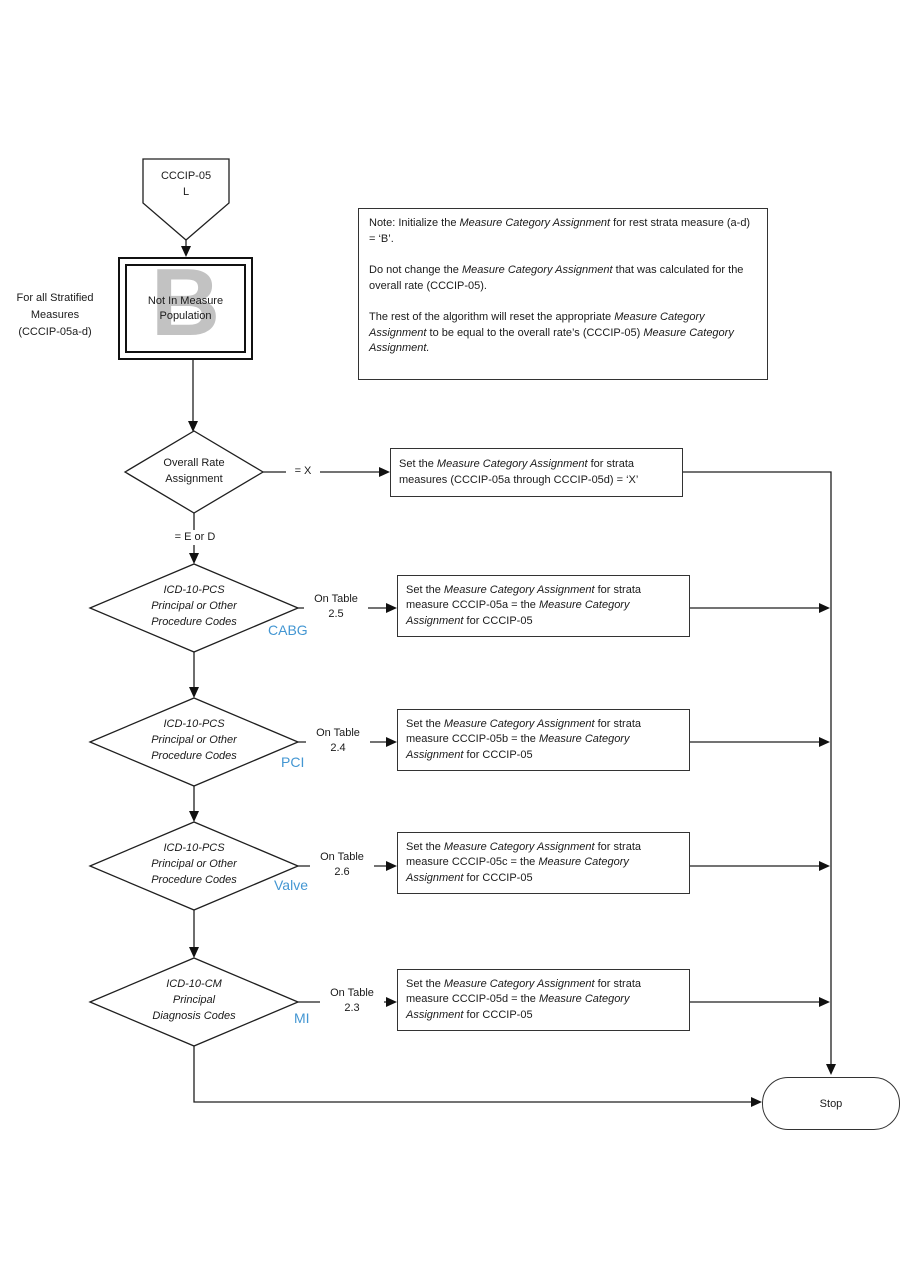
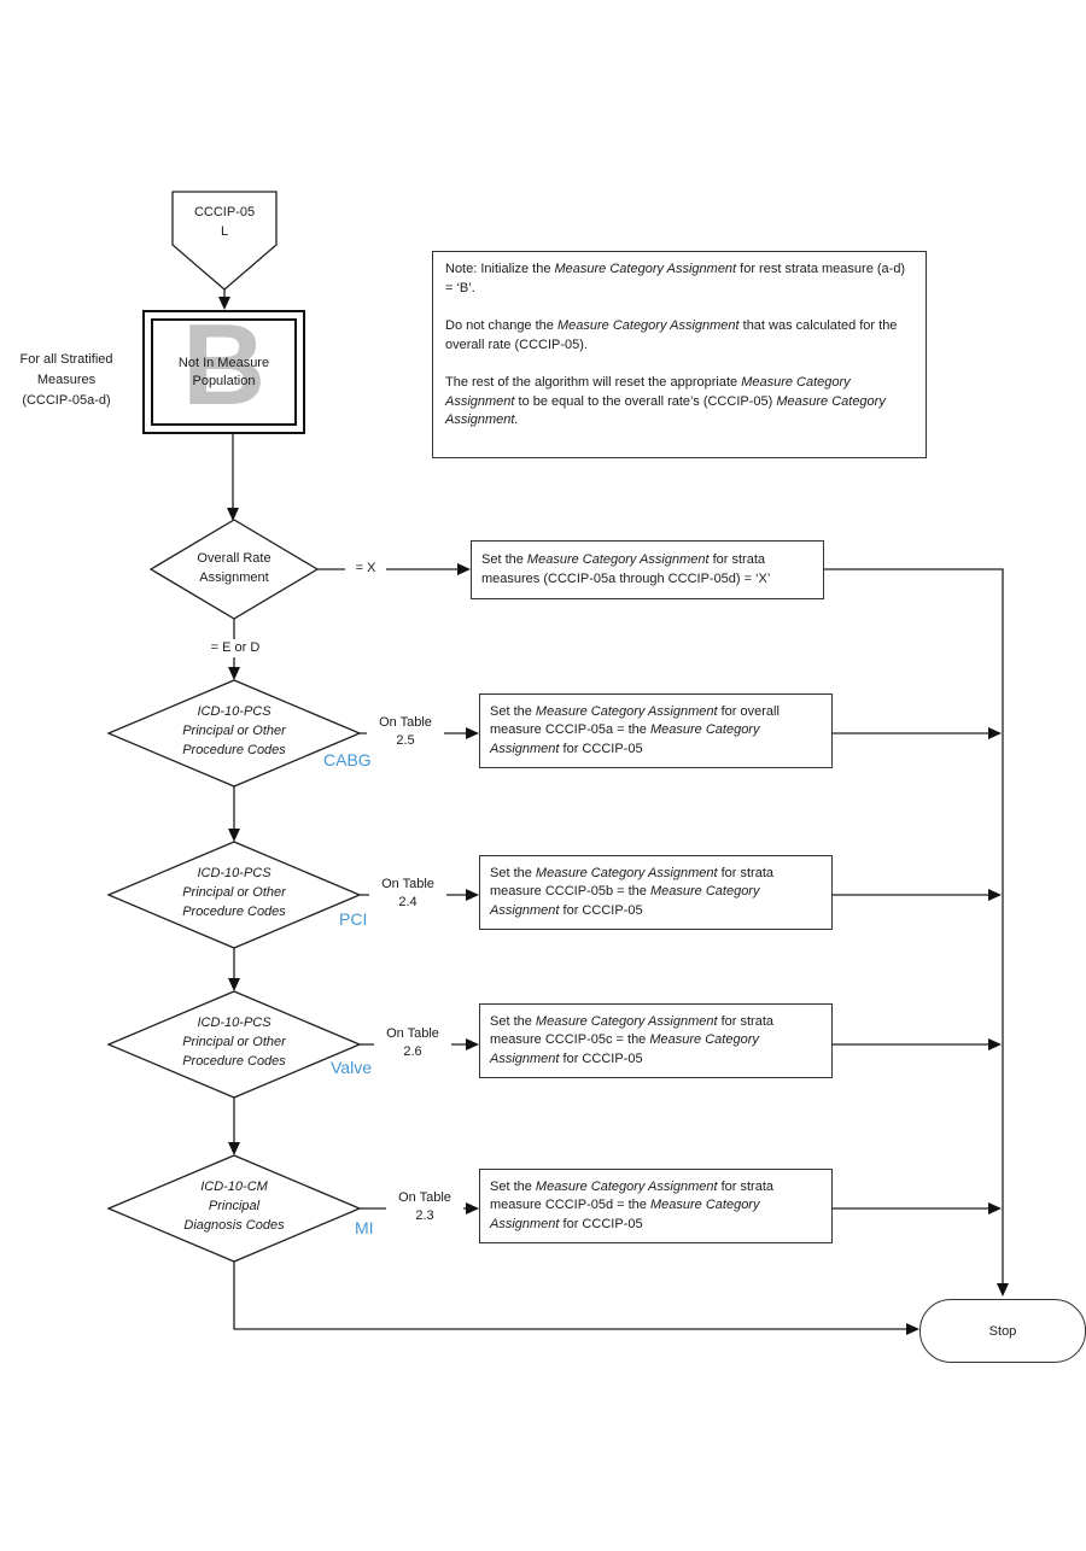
  CCCIP-05
  L
  B
  Not In Measure
  Population
  For all Stratified
  Measures
  (CCCIP-05a-d)
  Note: Initialize the Measure Category Assignment for rest strata measure (a-d) = ‘B’.
  Do not change the Measure Category Assignment that was calculated for the overall rate (CCCIP-05).
  The rest of the algorithm will reset the appropriate Measure Category Assignment to be equal to the overall rate’s (CCCIP-05) Measure Category Assignment.
  Overall Rate
  Assignment
  = X
  = E or D
  Set the Measure Category Assignment for strata measures (CCCIP-05a through CCCIP-05d) = ‘X’
  ICD-10-PCS
  Principal or Other
  Procedure Codes
  On Table
  2.5
  CABG
- Set the Measure Category Assignment for strata measure CCCIP-05a = the Measure Category Assignment for CCCIP-05
+ Set the Measure Category Assignment for overall measure CCCIP-05a = the Measure Category Assignment for CCCIP-05
  ICD-10-PCS
  Principal or Other
  Procedure Codes
  On Table
  2.4
  PCI
  Set the Measure Category Assignment for strata measure CCCIP-05b = the Measure Category Assignment for CCCIP-05
  ICD-10-PCS
  Principal or Other
  Procedure Codes
  On Table
  2.6
  Valve
  Set the Measure Category Assignment for strata measure CCCIP-05c = the Measure Category Assignment for CCCIP-05
  ICD-10-CM
  Principal
  Diagnosis Codes
  On Table
  2.3
  MI
  Set the Measure Category Assignment for strata measure CCCIP-05d = the Measure Category Assignment for CCCIP-05
  Stop
